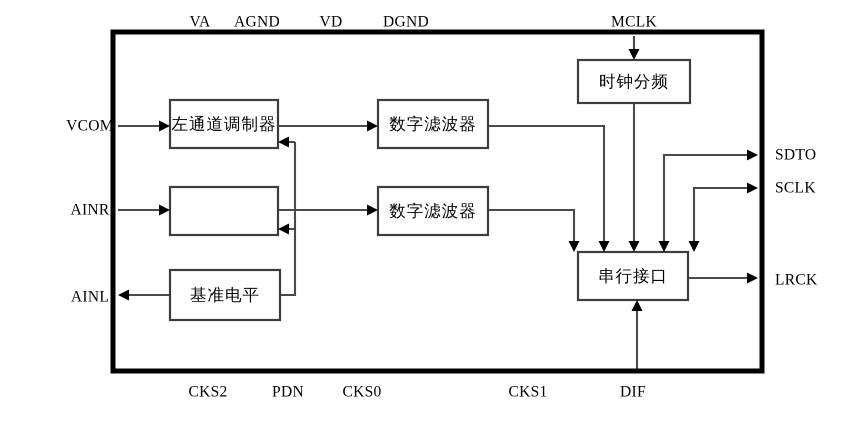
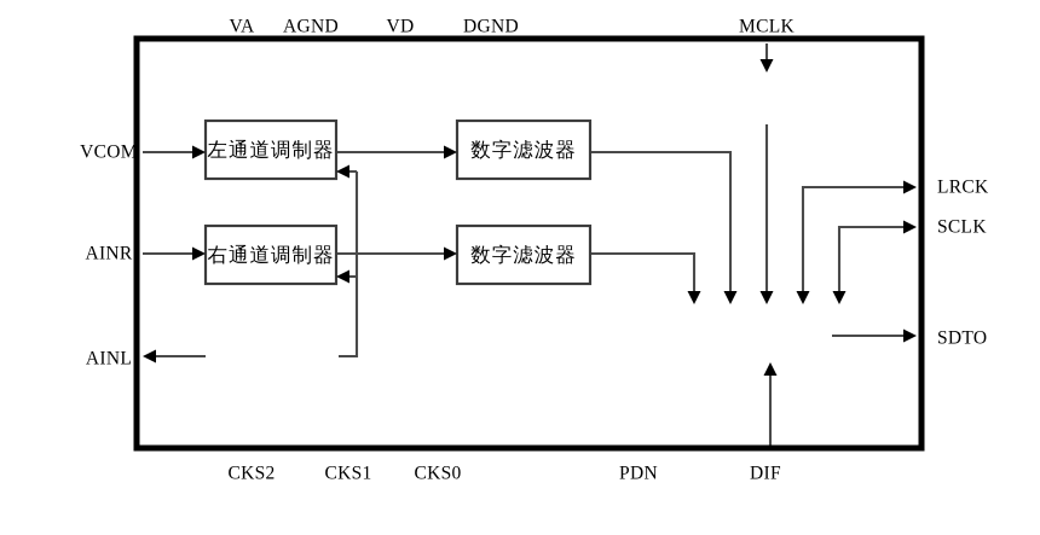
- 时钟分频
  左通道调制器
  数字滤波器
+ 右通道调制器
  数字滤波器
- 基准电平
- 串行接口
  VA
  AGND
  VD
  DGND
  MCLK
  VCOM
  AINR
  AINL
- SDTO
+ LRCK
  SCLK
- LRCK
+ SDTO
  CKS2
- PDN
+ CKS1
  CKS0
- CKS1
+ PDN
  DIF
